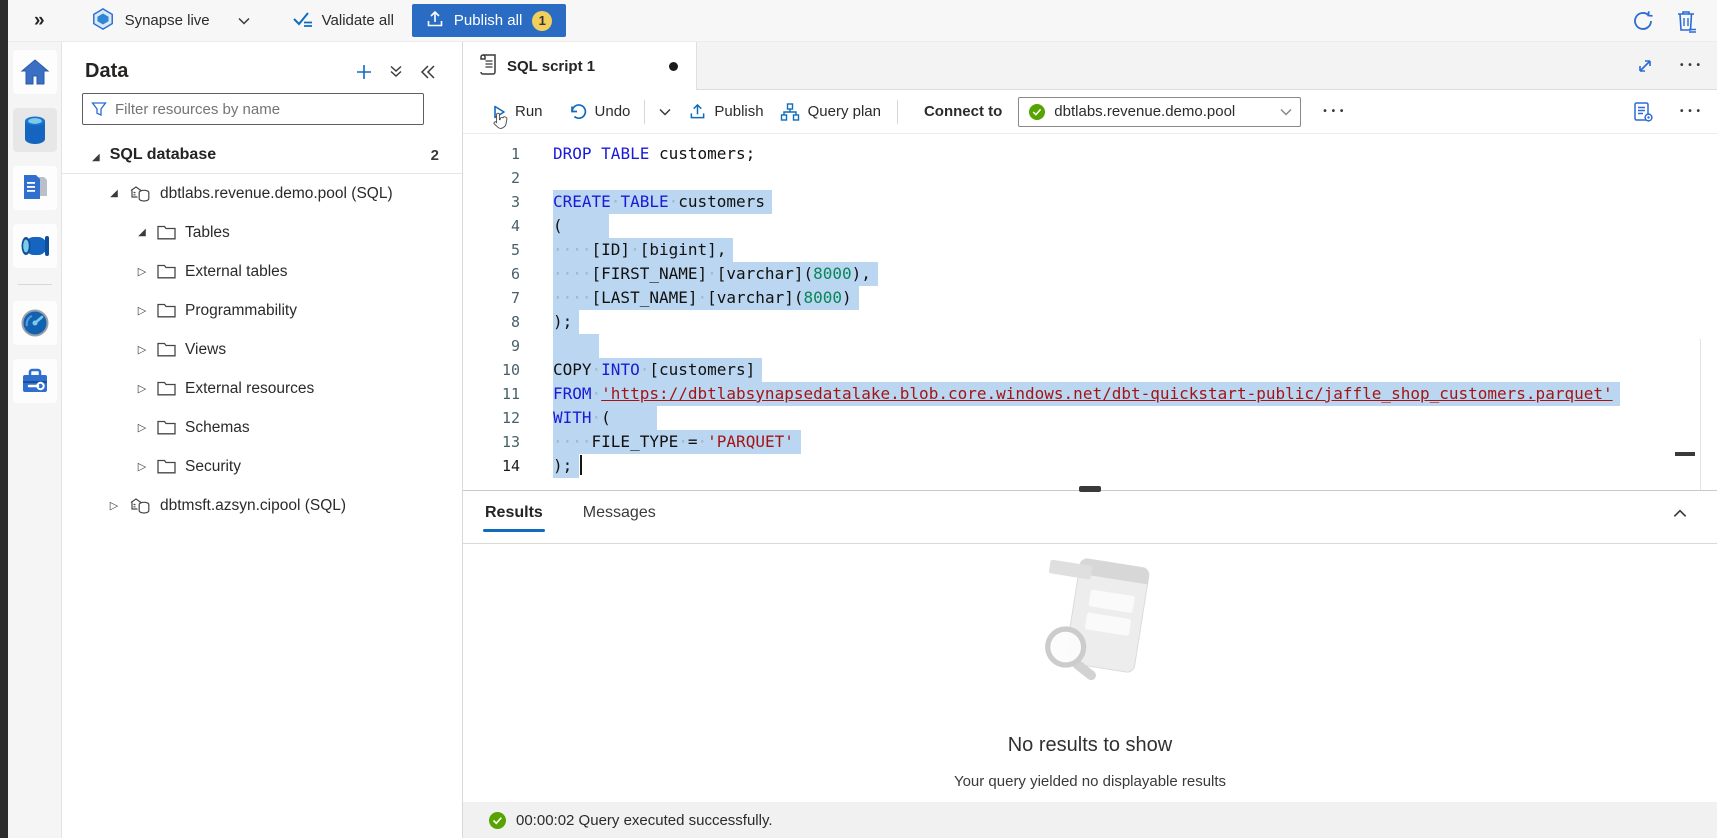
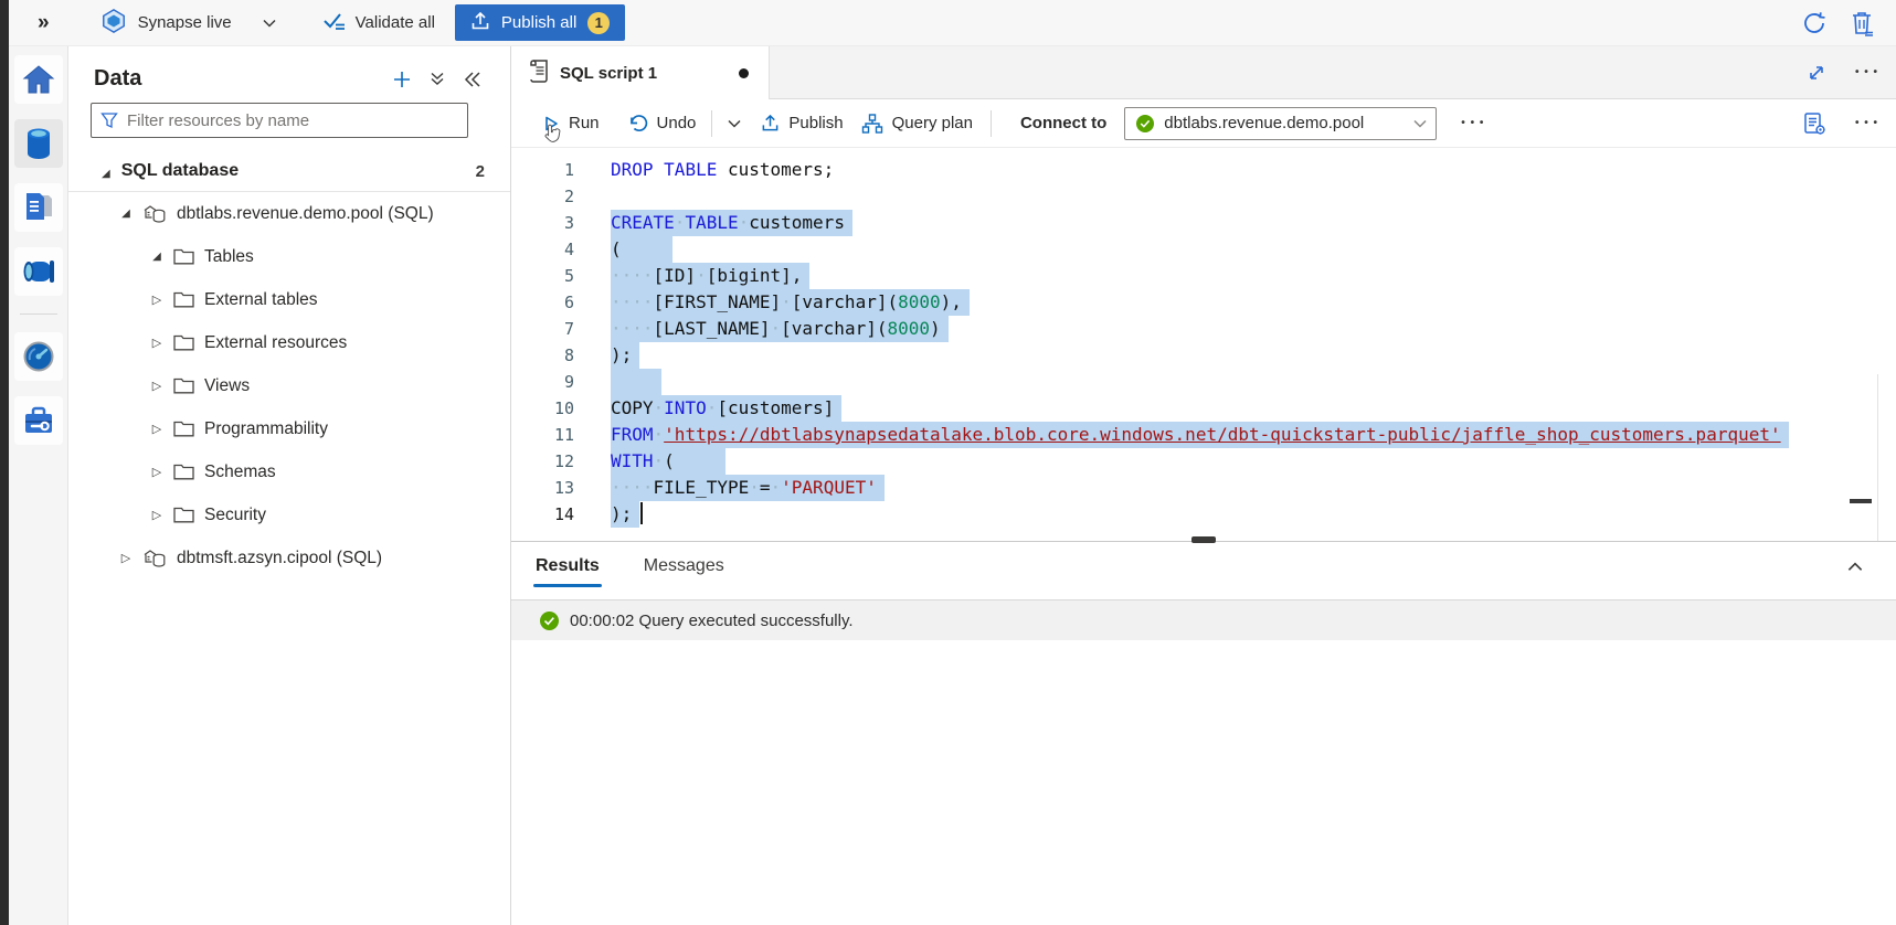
  »
  Synapse live
  Validate all
  Publish all
  1
  Data
  Filter resources by name
  SQL database
  2
  dbtlabs.revenue.demo.pool (SQL)
  Tables
  External tables
- Programmability
+ External resources
  Views
- External resources
+ Programmability
  Schemas
  Security
  dbtmsft.azsyn.cipool (SQL)
  SQL script 1
  Run
  Undo
  Publish
  Query plan
  Connect to
  dbtlabs.revenue.demo.pool
  1
  DROP TABLE customers;
  2
  3
  CREATE·TABLE·customers
  4
  (
  5
  ····[ID]·[bigint],
  6
  ····[FIRST_NAME]·[varchar](8000),
  7
  ····[LAST_NAME]·[varchar](8000)
  8
  );
  9
  10
  COPY·INTO·[customers]
  11
  FROM·'https://dbtlabsynapsedatalake.blob.core.windows.net/dbt-quickstart-public/jaffle_shop_customers.parquet'
  12
  WITH·(
  13
  ····FILE_TYPE·=·'PARQUET'
  14
  );
  Results
  Messages
- No results to show
- Your query yielded no displayable results
  00:00:02 Query executed successfully.
